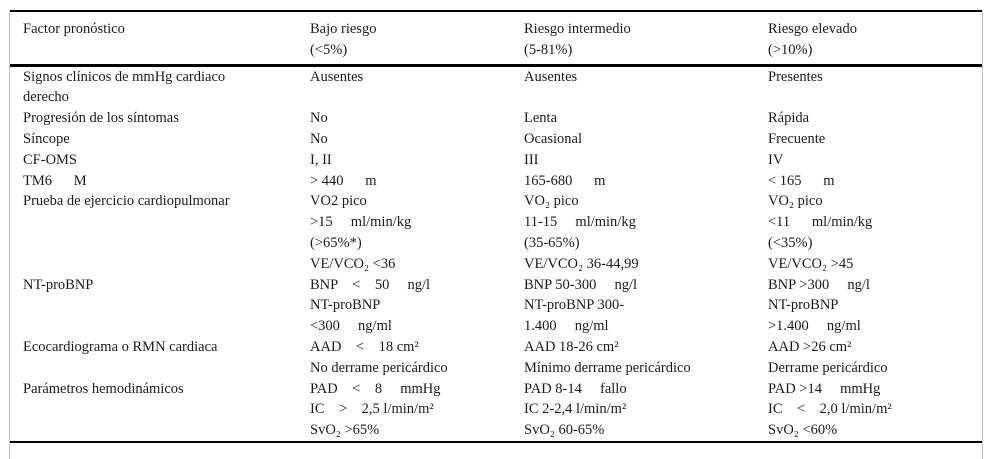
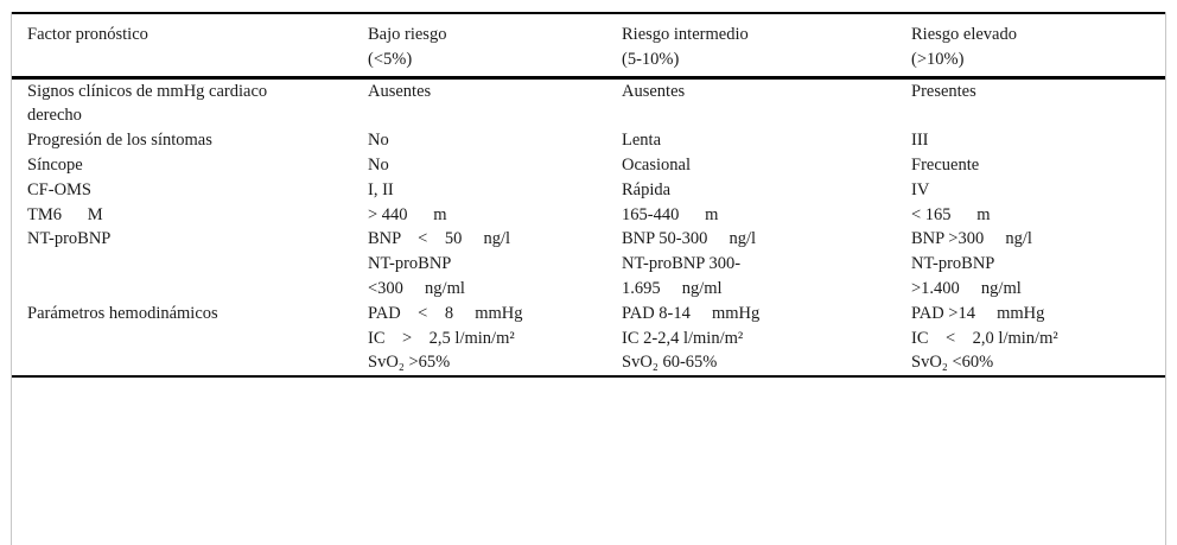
- Factor pronóstico	Bajo riesgo (<5%)	Riesgo intermedio (5-81%)	Riesgo elevado (>10%)
+ Factor pronóstico	Bajo riesgo (<5%)	Riesgo intermedio (5-10%)	Riesgo elevado (>10%)
  Signos clínicos de mmHg cardiaco derecho	Ausentes	Ausentes	Presentes
- Progresión de los síntomas	No	Lenta	Rápida
+ Progresión de los síntomas	No	Lenta	III
  Síncope	No	Ocasional	Frecuente
- CF-OMS	I, II	III	IV
+ CF-OMS	I, II	Rápida	IV
- TM6 M	> 440 m	165-680 m	< 165 m
+ TM6 M	> 440 m	165-440 m	< 165 m
- Prueba de ejercicio cardiopulmonar	VO2 pico >15 ml/min/kg (>65%*) VE/VCO₂ <36	VO₂ pico 11-15 ml/min/kg (35-65%) VE/VCO₂ 36-44,99	VO₂ pico <11 ml/min/kg (<35%) VE/VCO₂ >45
- NT-proBNP	BNP < 50 ng/l NT-proBNP <300 ng/ml	BNP 50-300 ng/l NT-proBNP 300- 1.400 ng/ml	BNP >300 ng/l NT-proBNP >1.400 ng/ml
+ NT-proBNP	BNP < 50 ng/l NT-proBNP <300 ng/ml	BNP 50-300 ng/l NT-proBNP 300- 1.695 ng/ml	BNP >300 ng/l NT-proBNP >1.400 ng/ml
- Ecocardiograma o RMN cardiaca	AAD < 18 cm² No derrame pericárdico	AAD 18-26 cm² Mínimo derrame pericárdico	AAD >26 cm² Derrame pericárdico
- Parámetros hemodinámicos	PAD < 8 mmHg IC > 2,5 l/min/m² SvO₂ >65%	PAD 8-14 fallo IC 2-2,4 l/min/m² SvO₂ 60-65%	PAD >14 mmHg IC < 2,0 l/min/m² SvO₂ <60%
+ Parámetros hemodinámicos	PAD < 8 mmHg IC > 2,5 l/min/m² SvO₂ >65%	PAD 8-14 mmHg IC 2-2,4 l/min/m² SvO₂ 60-65%	PAD >14 mmHg IC < 2,0 l/min/m² SvO₂ <60%
